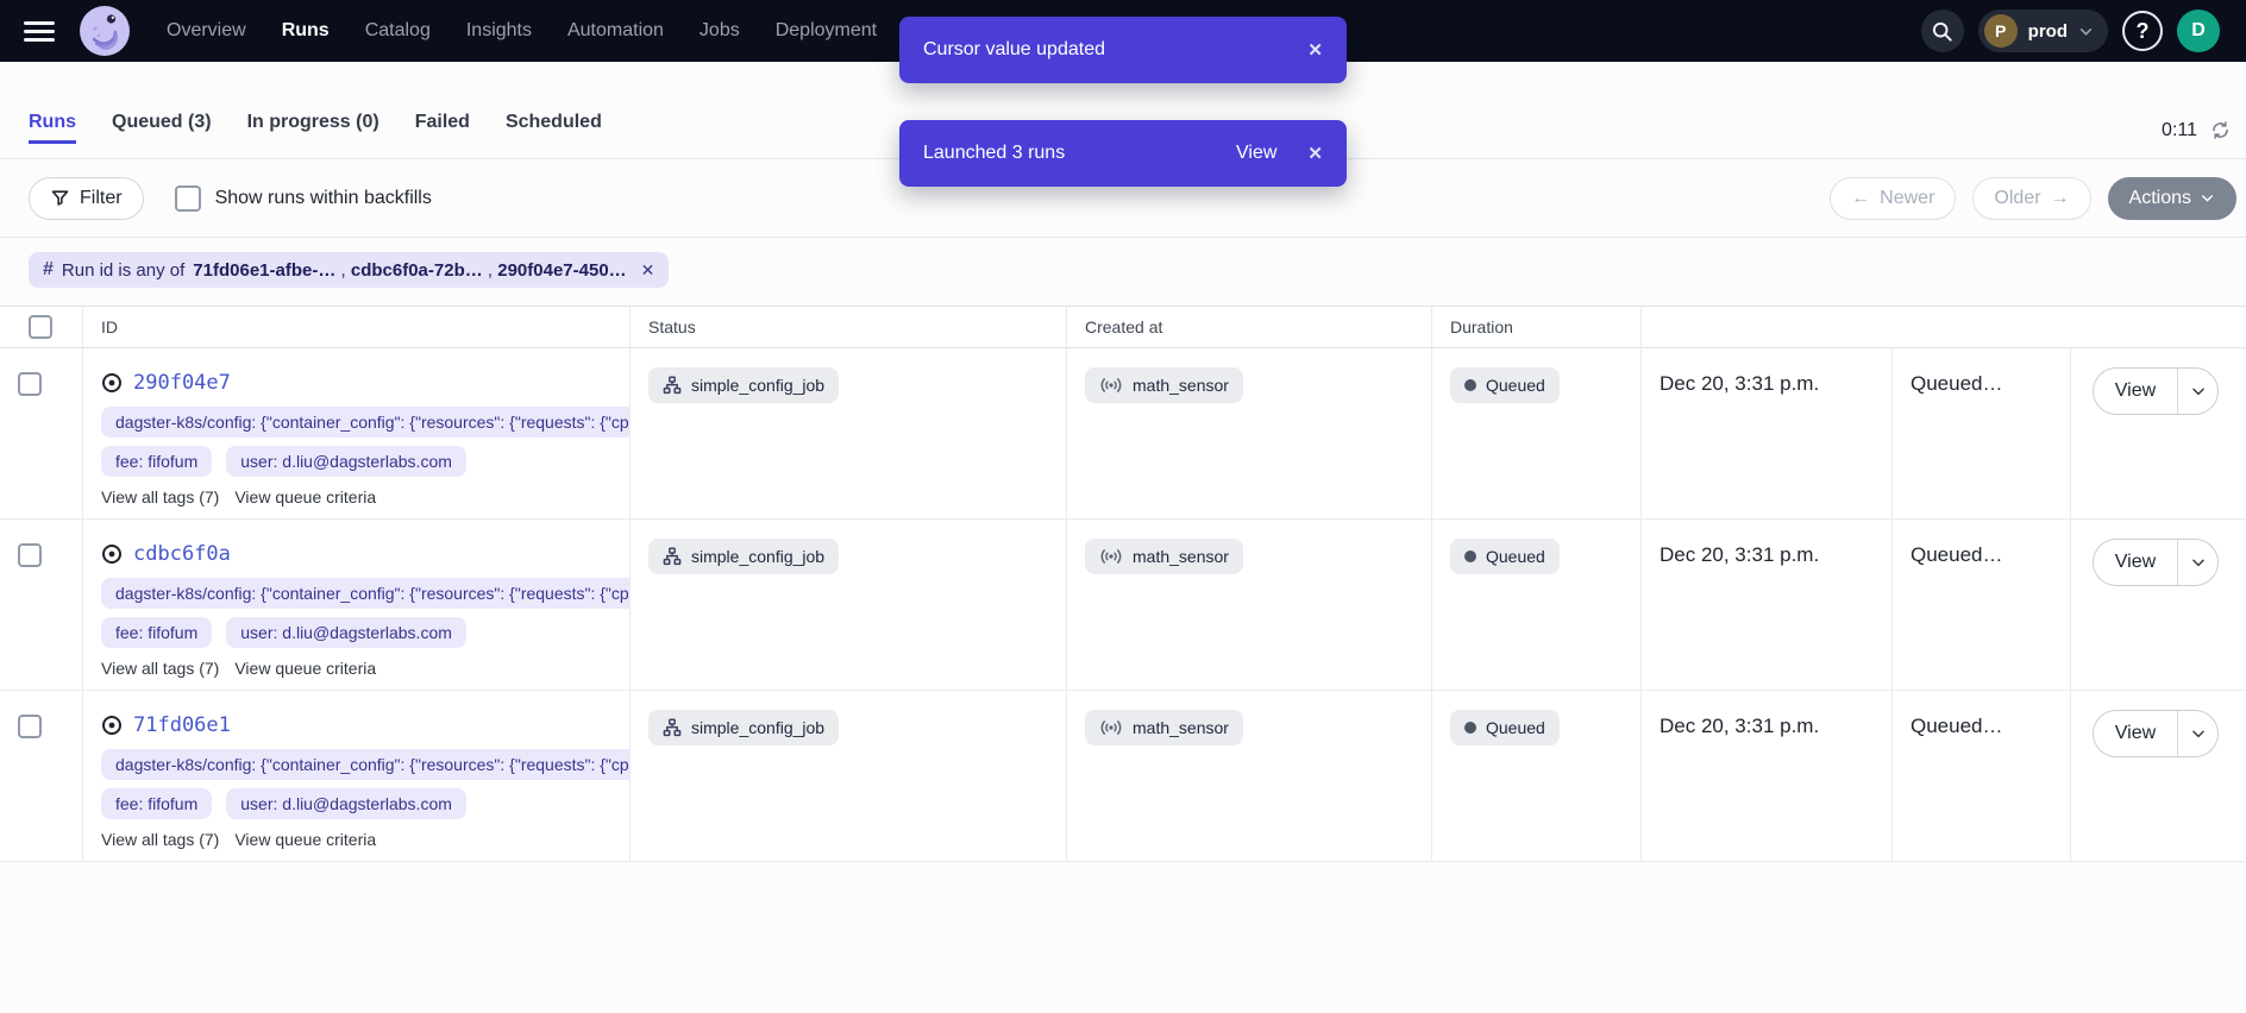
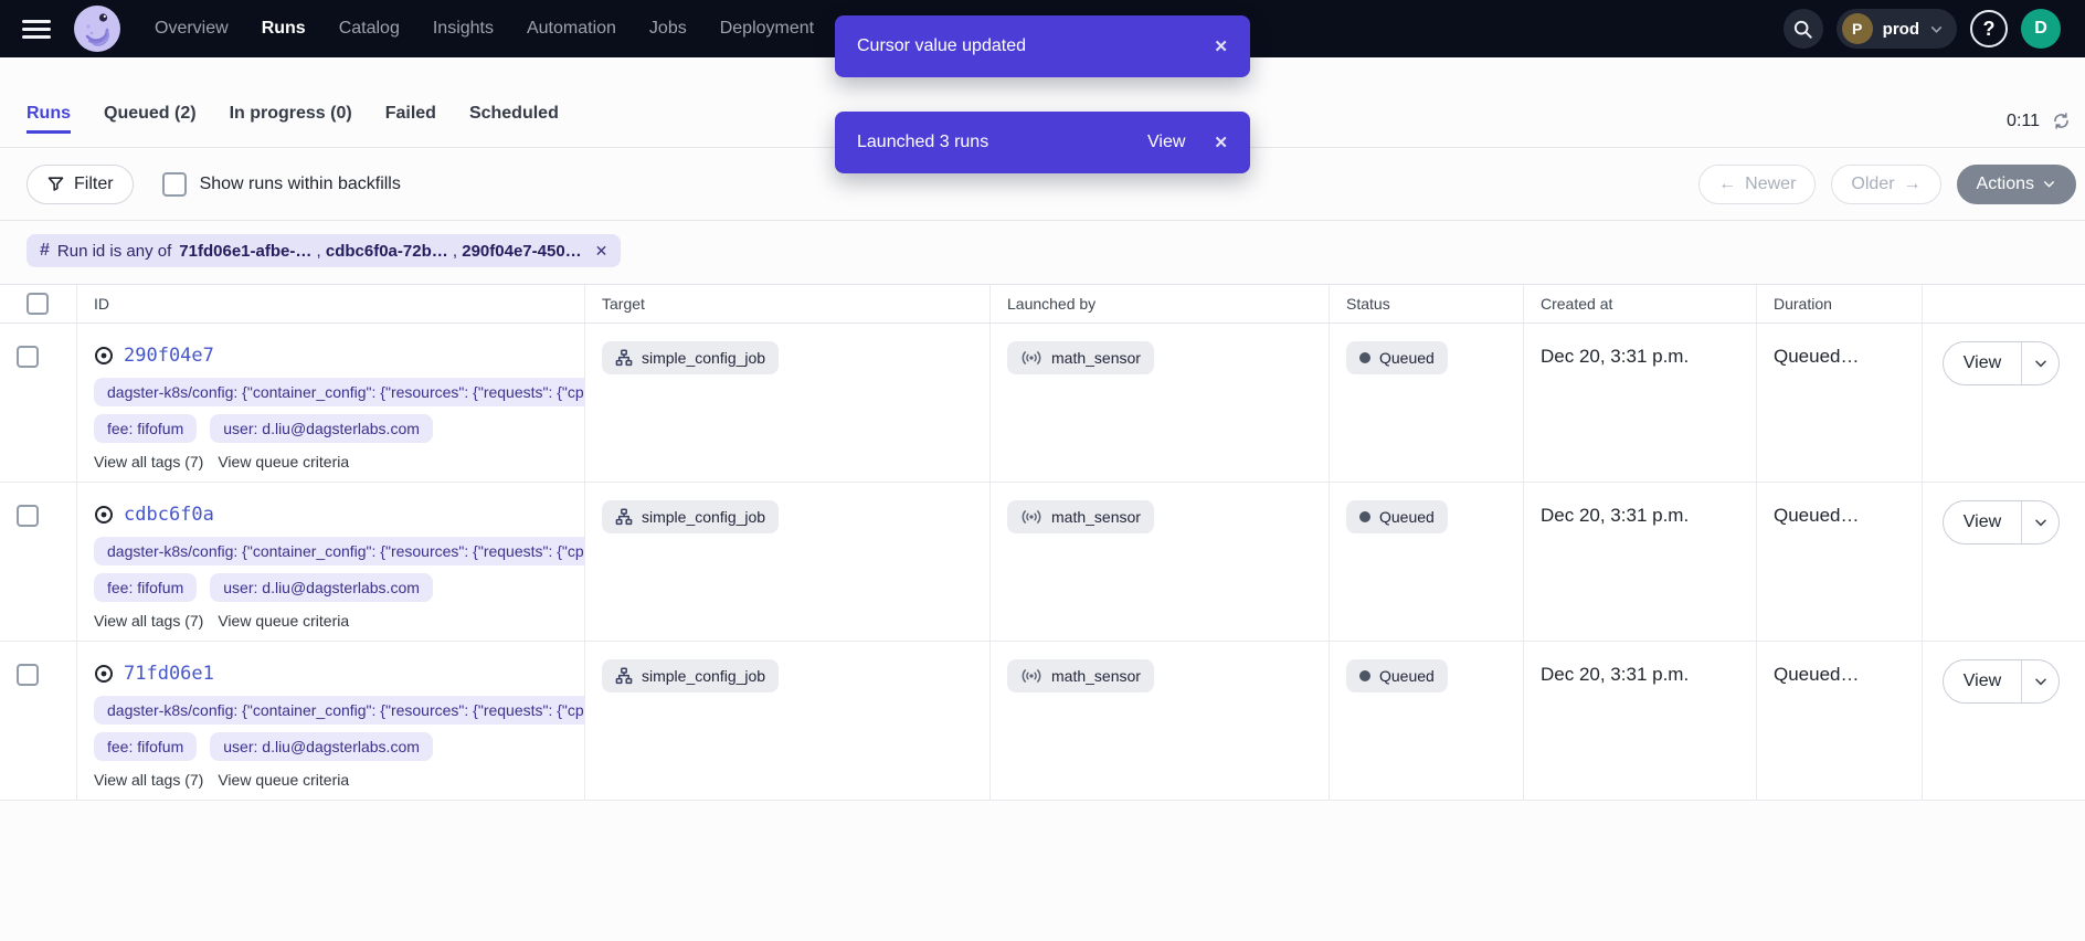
  Overview
  Runs
  Catalog
  Insights
  Automation
  Jobs
  Deployment
  P
  prod
  ?
  D
  Cursor value updated
  ✕
  Launched 3 runs
  View
  ✕
  Runs
- Queued (3)
+ Queued (2)
  In progress (0)
  Failed
  Scheduled
  0:11
  Filter
  Show runs within backfills
  ←
  Newer
  Older
  →
  Actions
  #
  Run id is any of
  71fd06e1-afbe-… , cdbc6f0a-72b… , 290f04e7-450…
  ✕
  ID
+ Target
+ Launched by
  Status
  Created at
  Duration
  290f04e7
  dagster-k8s/config: {"container_config": {"resources": {"requests": {"cp
  fee: fifofum user: d.liu@dagsterlabs.com
  View all tags (7)
  View queue criteria
  simple_config_job
  math_sensor
  Queued
  Dec 20, 3:31 p.m.
  Queued…
  View
  cdbc6f0a
  dagster-k8s/config: {"container_config": {"resources": {"requests": {"cp
  fee: fifofum user: d.liu@dagsterlabs.com
  View all tags (7)
  View queue criteria
  simple_config_job
  math_sensor
  Queued
  Dec 20, 3:31 p.m.
  Queued…
  View
  71fd06e1
  dagster-k8s/config: {"container_config": {"resources": {"requests": {"cp
  fee: fifofum user: d.liu@dagsterlabs.com
  View all tags (7)
  View queue criteria
  simple_config_job
  math_sensor
  Queued
  Dec 20, 3:31 p.m.
  Queued…
  View
